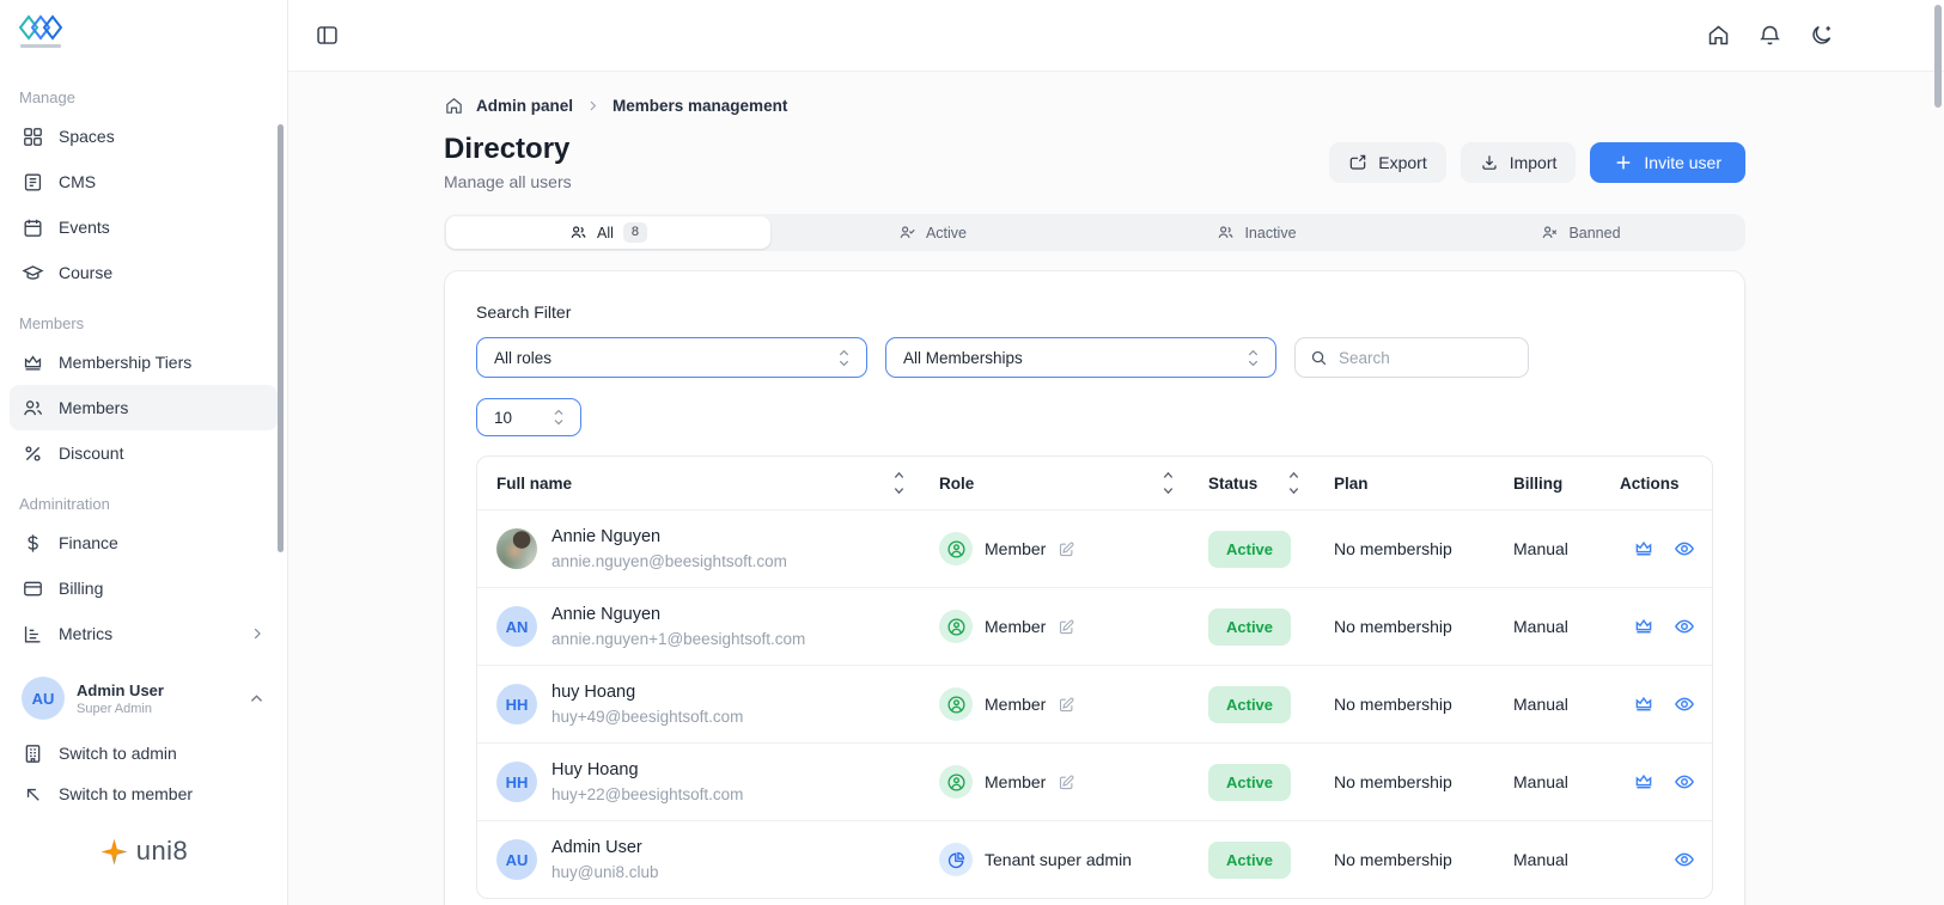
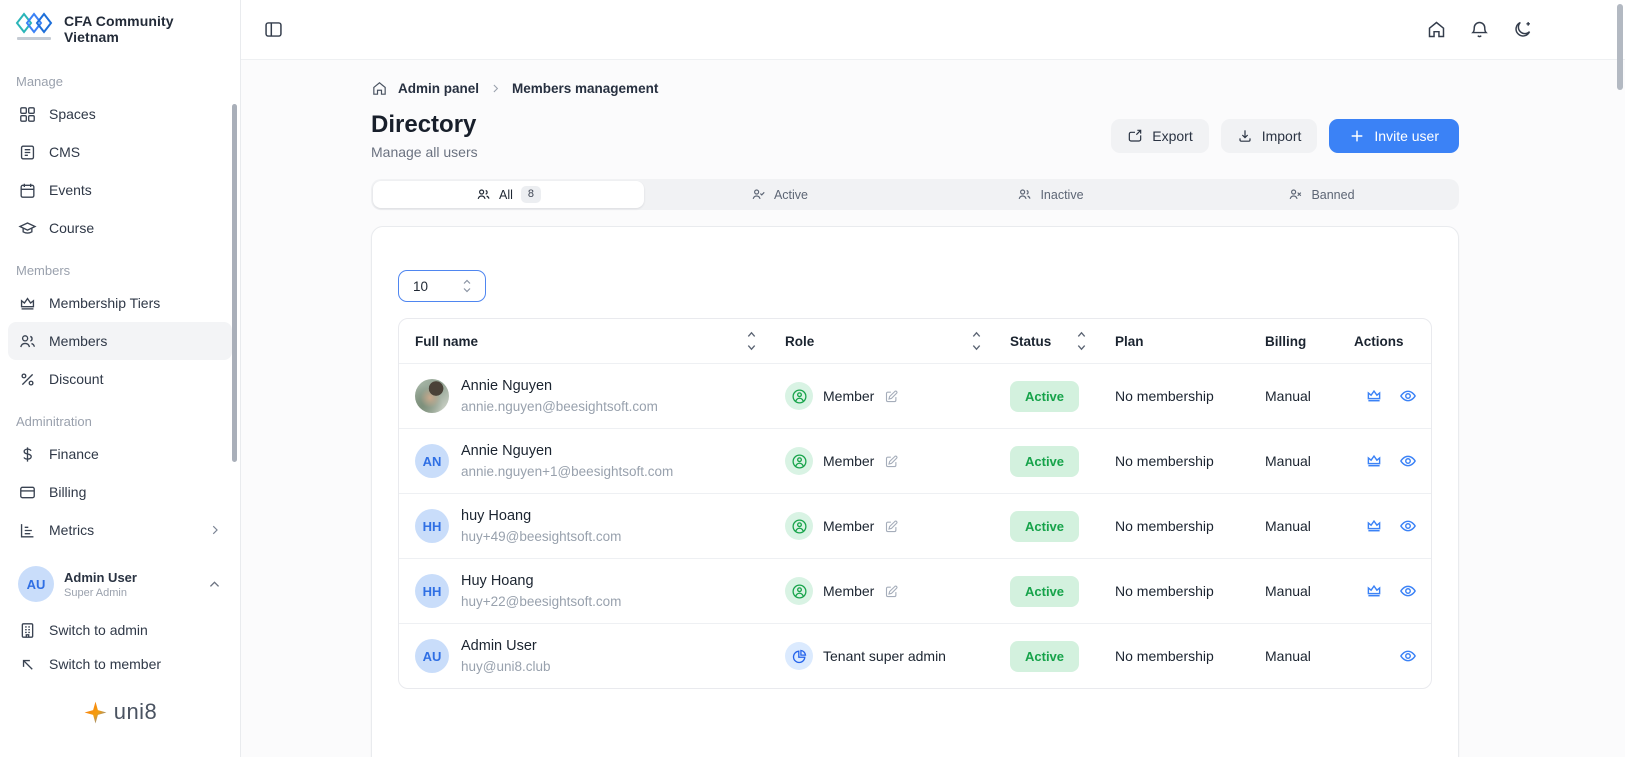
+ CFA Community Vietnam
  Manage
  Spaces
  CMS
  Events
  Course
  Members
  Membership Tiers
  Members
  Discount
  Adminitration
  Finance
  Billing
  Metrics
  AU
  Admin User
  Super Admin
  Switch to admin
  Switch to member
  uni8
  Admin panel
  Members management
  Directory
  Manage all users
  Export
  Import
  Invite user
  All
  8
  Active
  Inactive
  Banned
- Search Filter
- All roles
- All Memberships
- Search
  10
  Full name
  Role
  Status
  Plan
  Billing
  Actions
  Annie Nguyen
  annie.nguyen@beesightsoft.com
  Member
  Active
  No membership
  Manual
  AN
  Annie Nguyen
  annie.nguyen+1@beesightsoft.com
  Member
  Active
  No membership
  Manual
  HH
  huy Hoang
  huy+49@beesightsoft.com
  Member
  Active
  No membership
  Manual
  HH
  Huy Hoang
  huy+22@beesightsoft.com
  Member
  Active
  No membership
  Manual
  AU
  Admin User
  huy@uni8.club
  Tenant super admin
  Active
  No membership
  Manual
